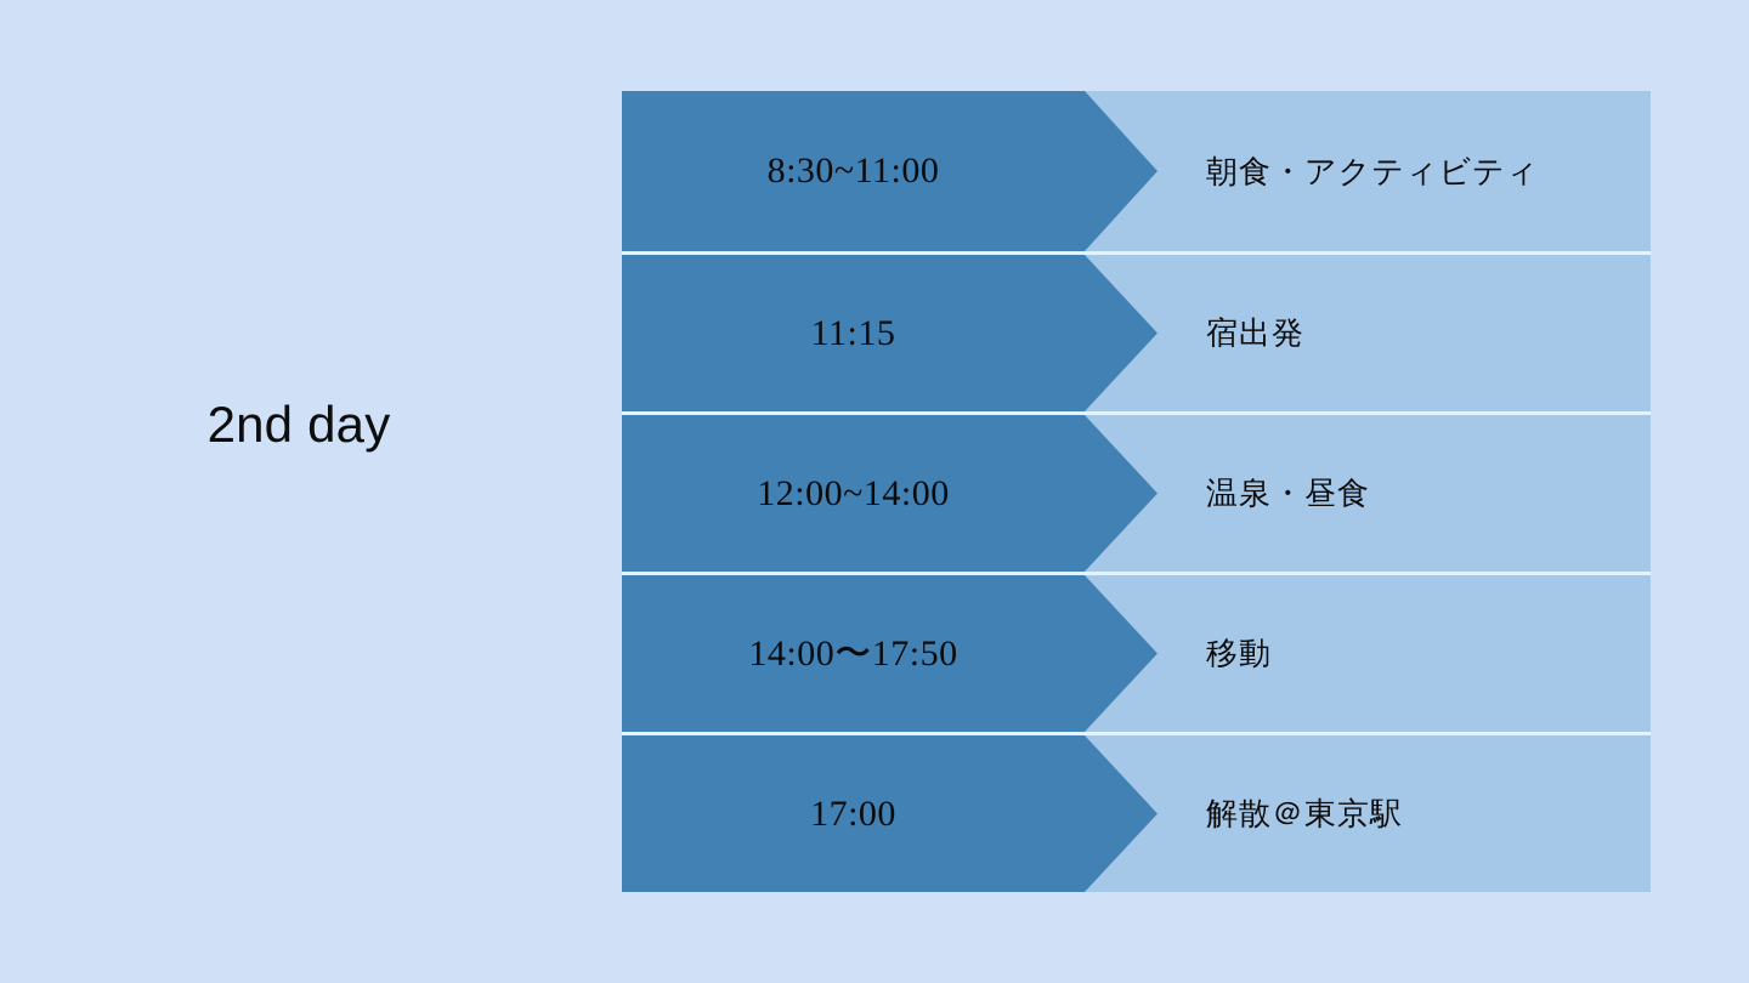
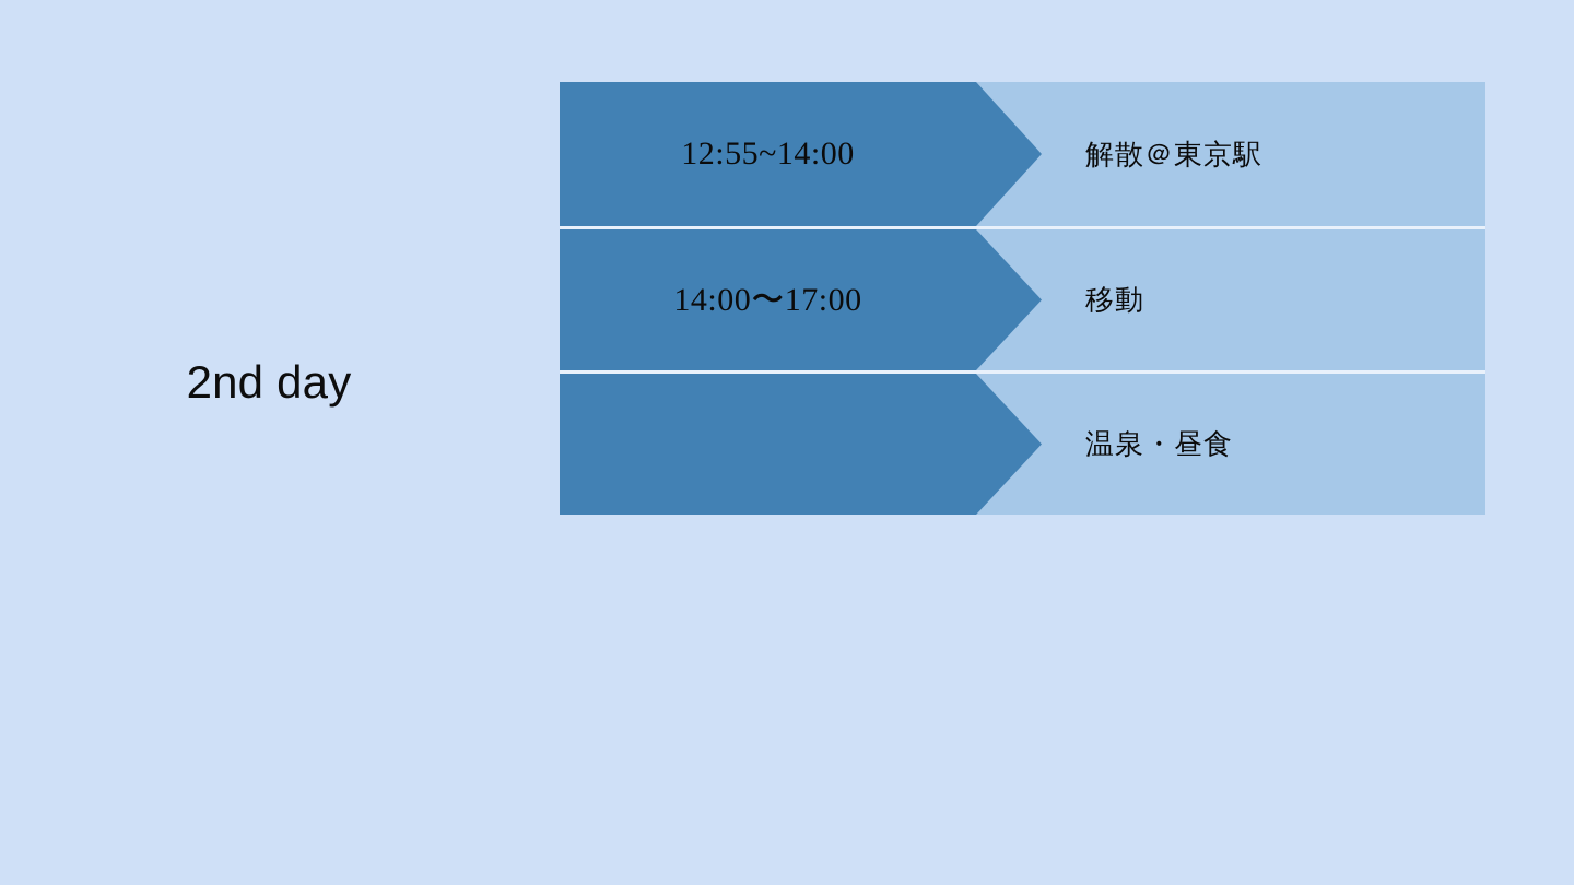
  2nd day
- 8:30~11:00
- 朝食・アクティビティ
- 11:15
- 宿出発
- 12:00~14:00
+ 12:55~14:00
- 温泉・昼食
+ 解散＠東京駅
- 14:00〜17:50
+ 14:00〜17:00
  移動
- 17:00
- 解散＠東京駅
+ 温泉・昼食
